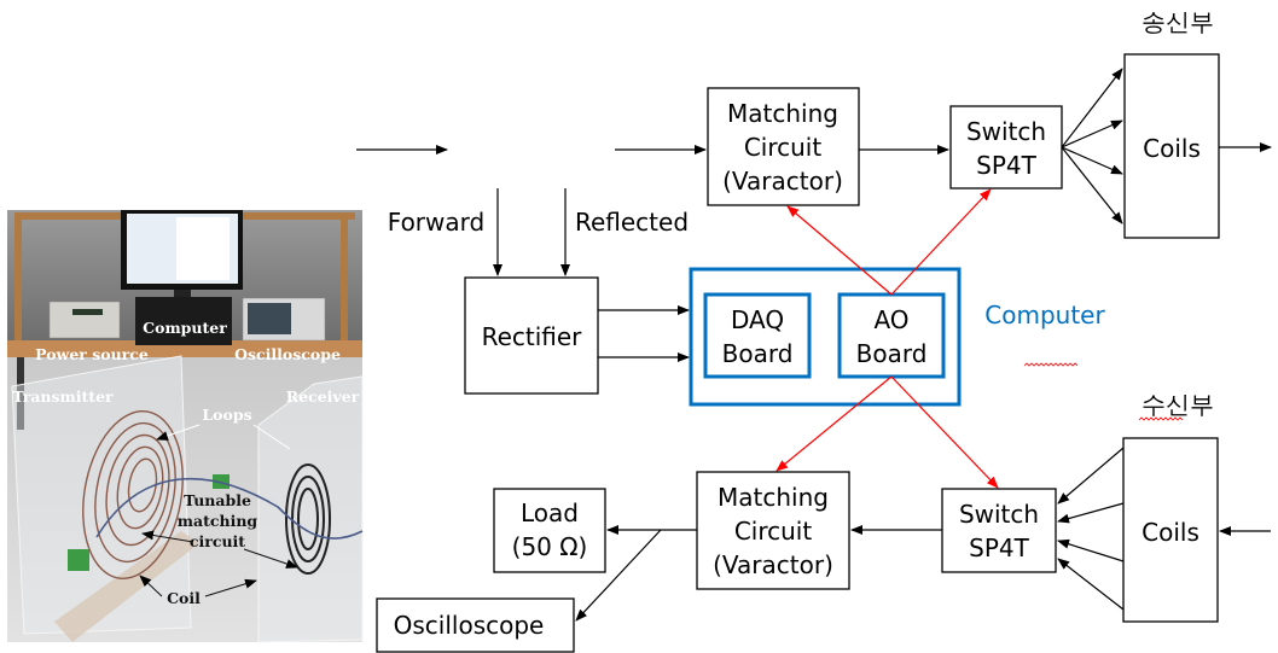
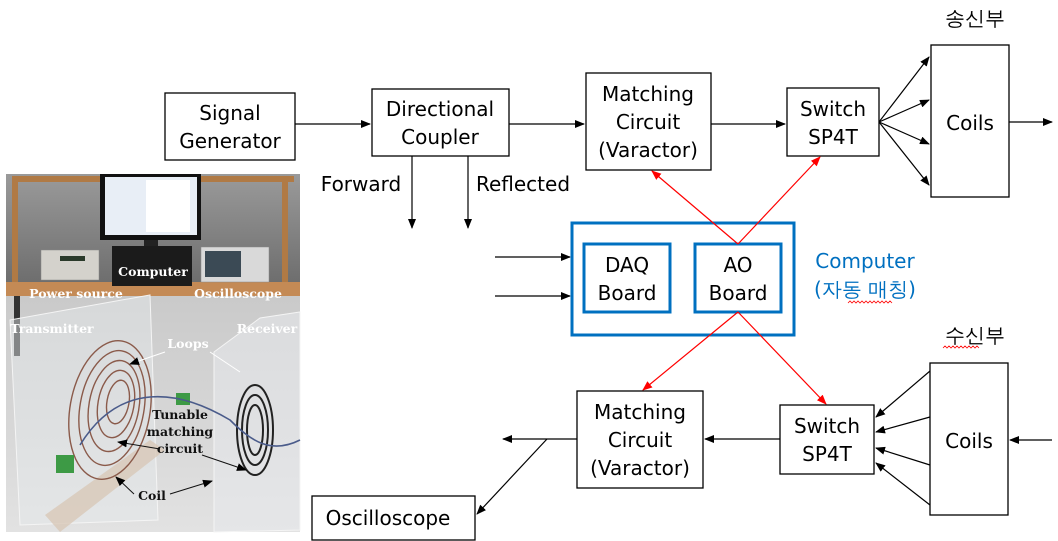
  Computer
  Power source
  Oscilloscope
  Transmitter
  Receiver
  Loops
  Tunable
  matching
  circuit
  Coil
  송신부
+ Signal
+ Generator
+ Directional
+ Coupler
  Matching
  Circuit
  (Varactor)
  Switch
  SP4T
  Coils
  Forward
  Reflected
- Rectifier
  DAQ
  Board
  AO
  Board
  Computer
+ (자동 매칭)
  수신부
- Load
- (50 Ω)
  Oscilloscope
  Matching
  Circuit
  (Varactor)
  Switch
  SP4T
  Coils
